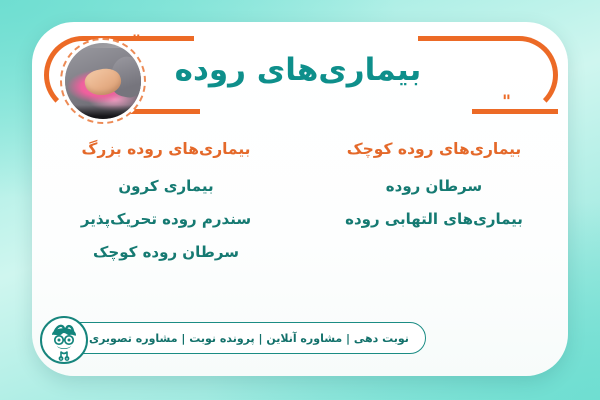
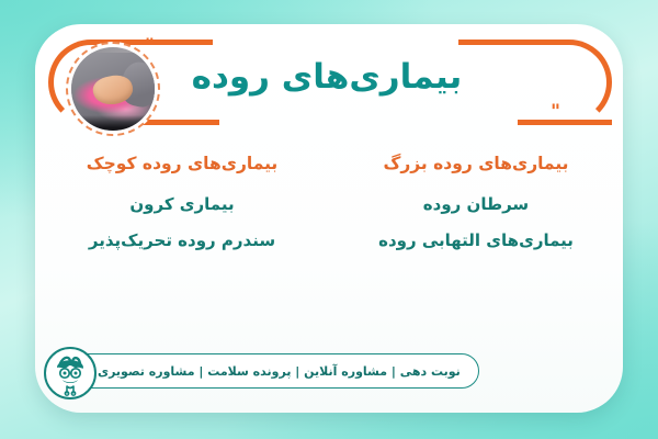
  "
  "
  بیماری‌های روده
- بیماری‌های روده کوچک
+ بیماری‌های روده بزرگ
  سرطان روده
  بیماری‌های التهابی روده
- بیماری‌های روده بزرگ
+ بیماری‌های روده کوچک
  بیماری کرون
  سندرم روده تحریک‌پذیر
- سرطان روده کوچک
- نوبت دهی | مشاوره آنلاین | پرونده نوبت | مشاوره تصویری
+ نوبت دهی | مشاوره آنلاین | پرونده سلامت | مشاوره تصویری
